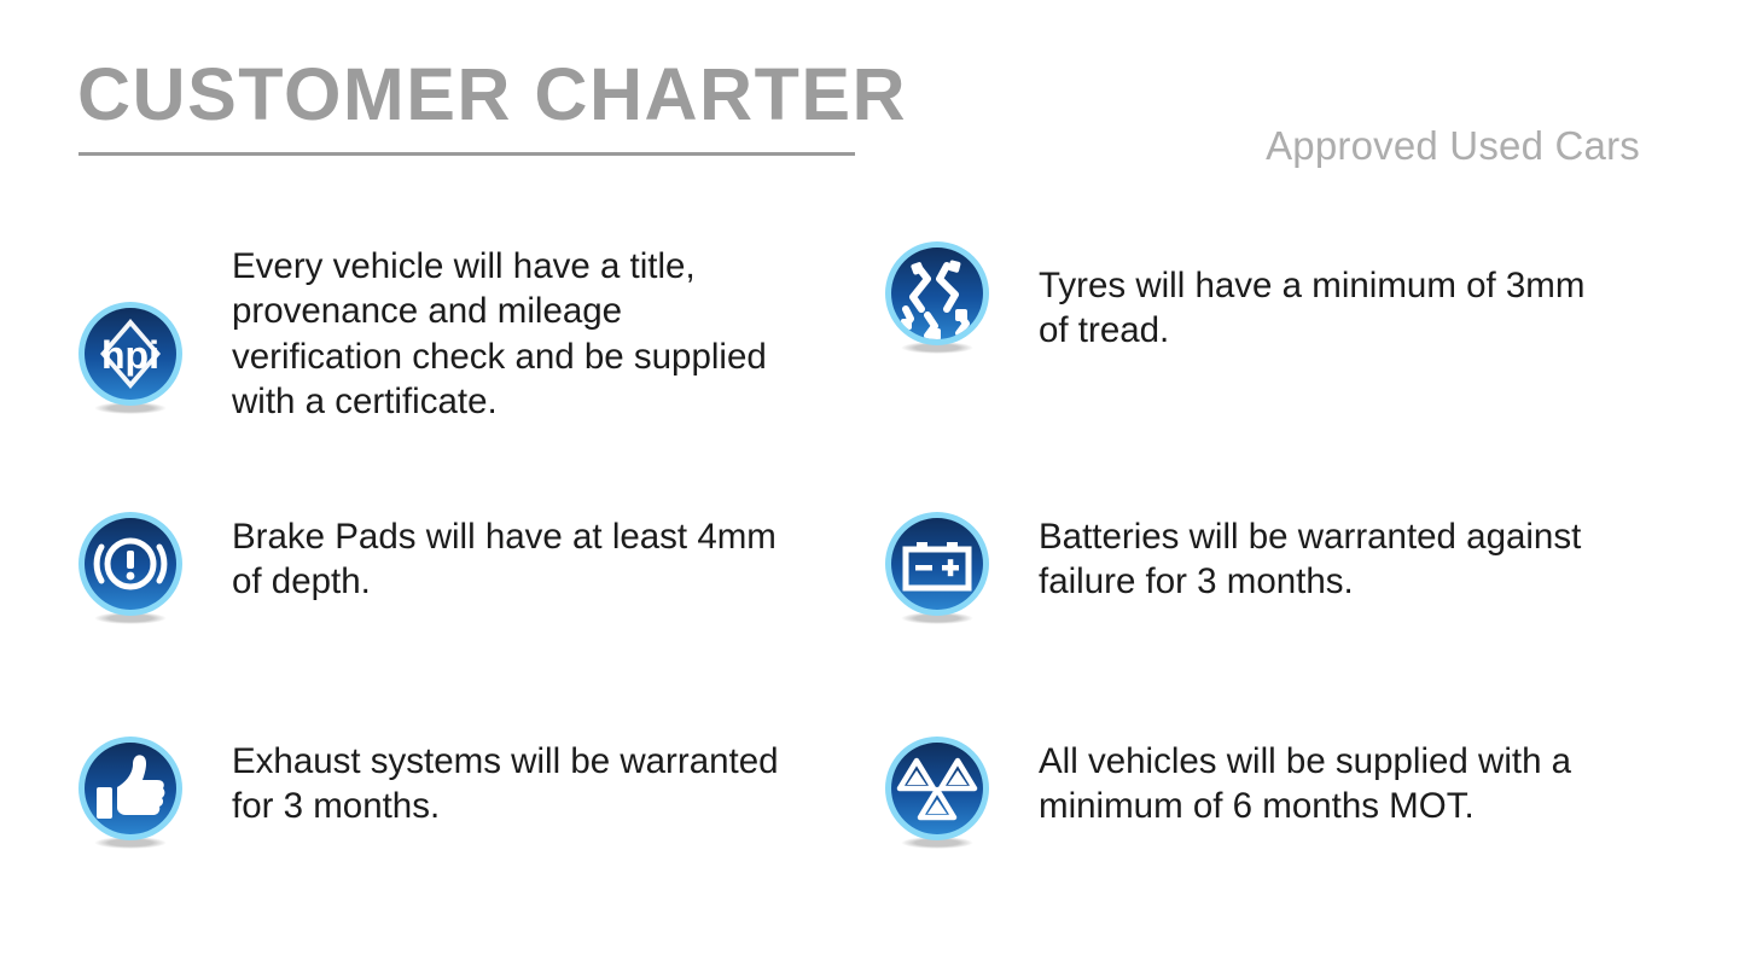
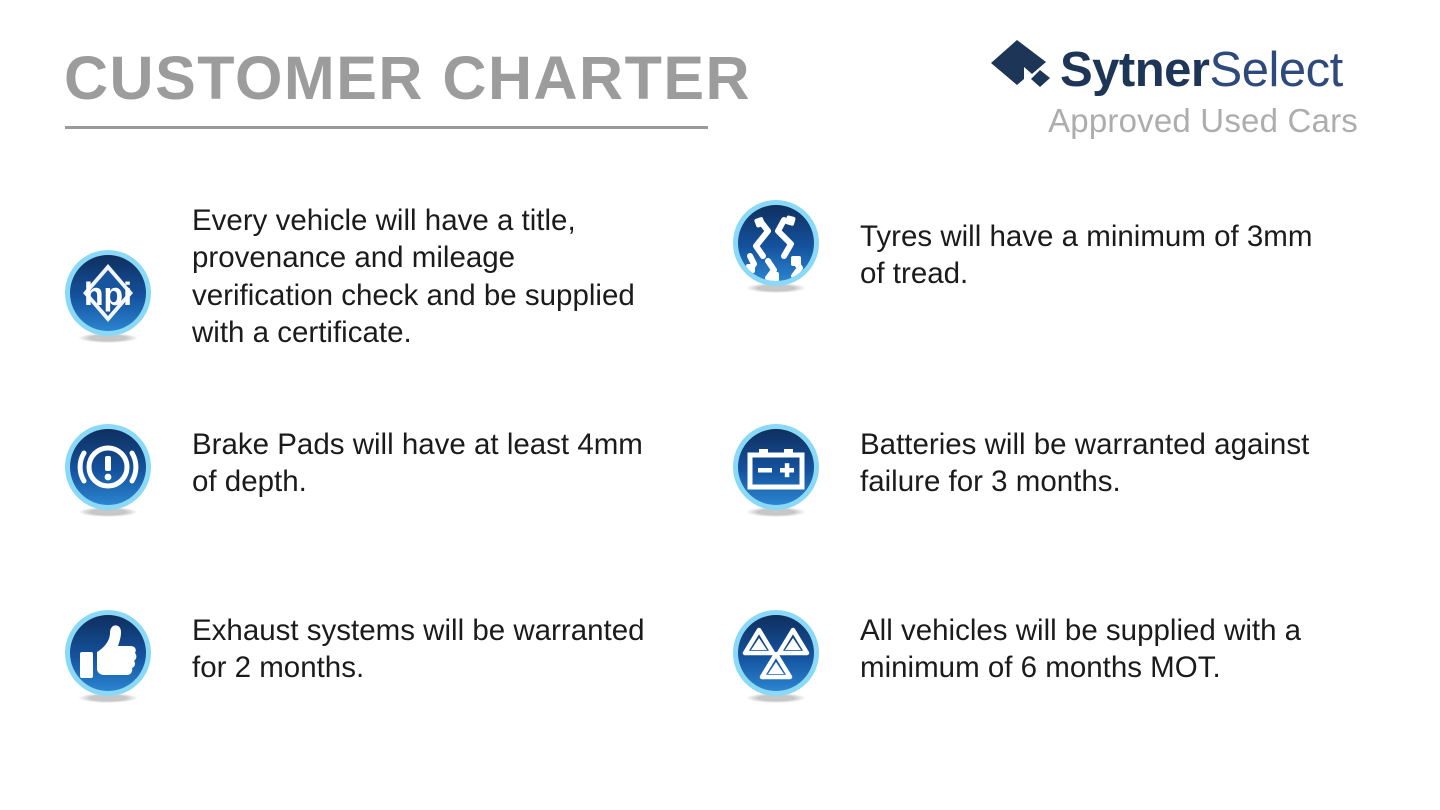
  CUSTOMER CHARTER
+ SytnerSelect
  Approved Used Cars
  hpi
  Every vehicle will have a title, provenance and mileage verification check and be supplied with a certificate.
  Brake Pads will have at least 4mm of depth.
- Exhaust systems will be warranted for 3 months.
+ Exhaust systems will be warranted for 2 months.
  Tyres will have a minimum of 3mm of tread.
  Batteries will be warranted against failure for 3 months.
  All vehicles will be supplied with a minimum of 6 months MOT.
